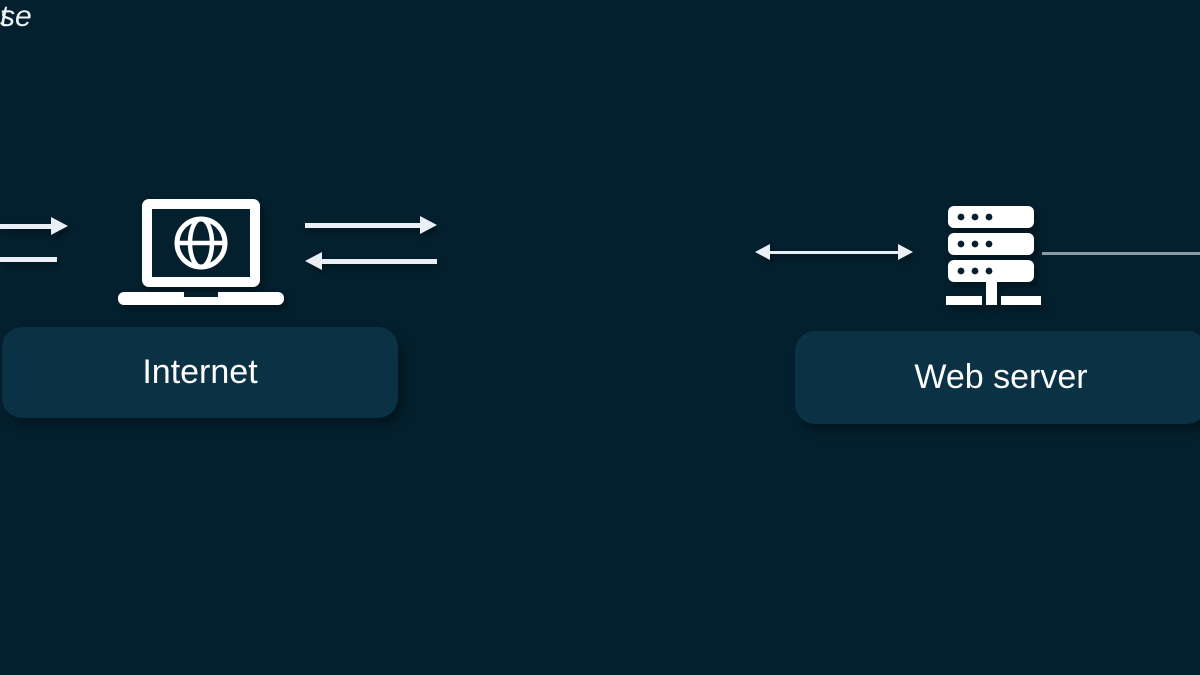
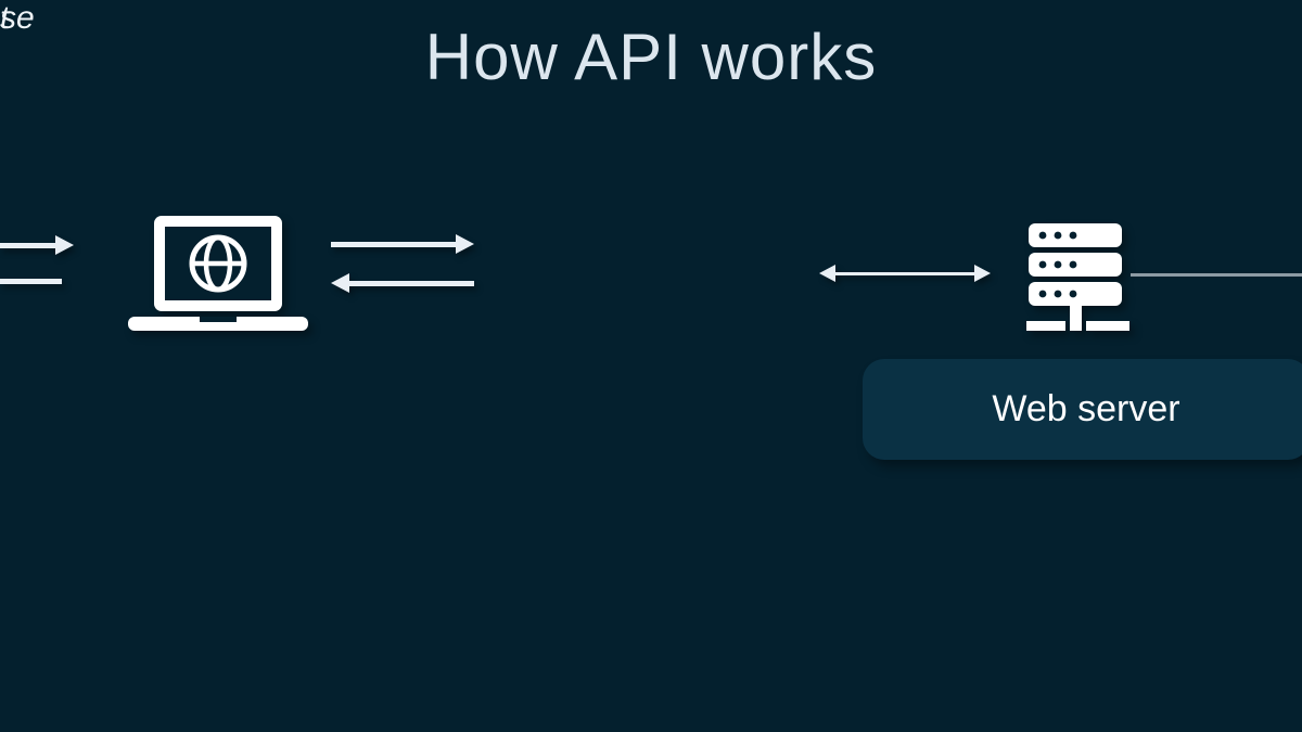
+ How API works
  t
  se
- Internet
  Web server
